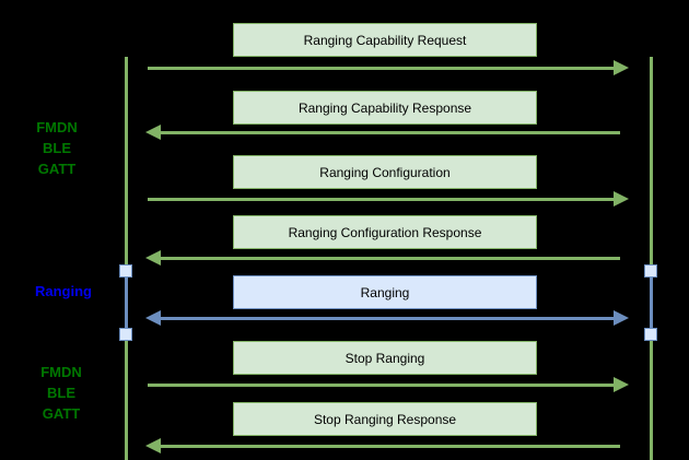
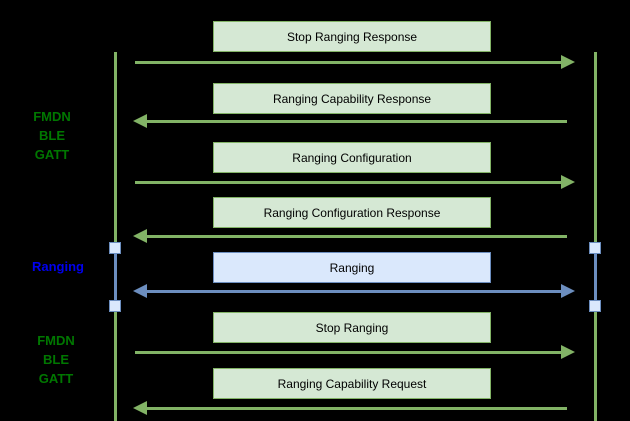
  FMDN
  BLE
  GATT
  Ranging
  FMDN
  BLE
  GATT
- Ranging Capability Request
+ Stop Ranging Response
  Ranging Capability Response
  Ranging Configuration
  Ranging Configuration Response
  Ranging
  Stop Ranging
- Stop Ranging Response
+ Ranging Capability Request
